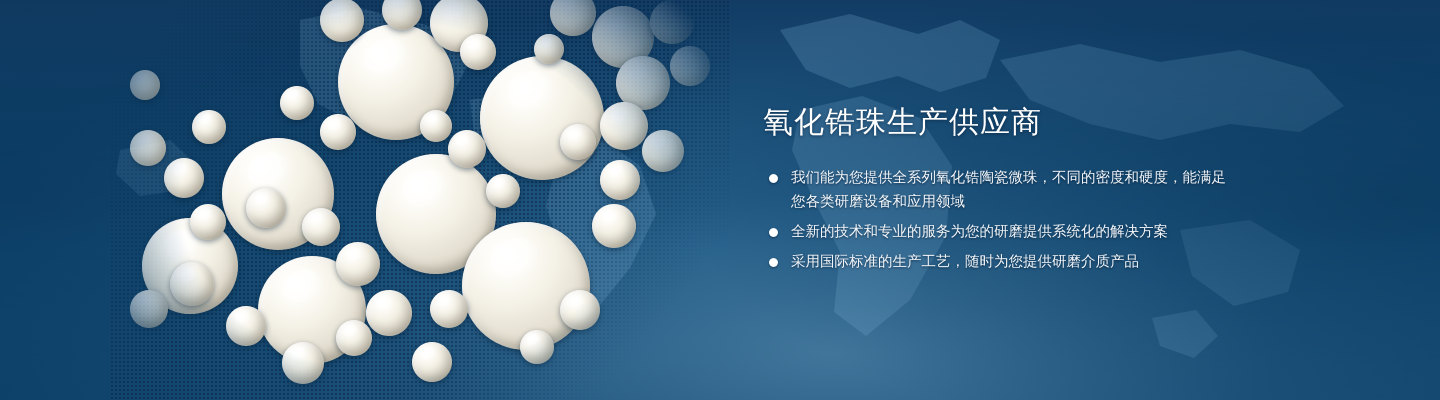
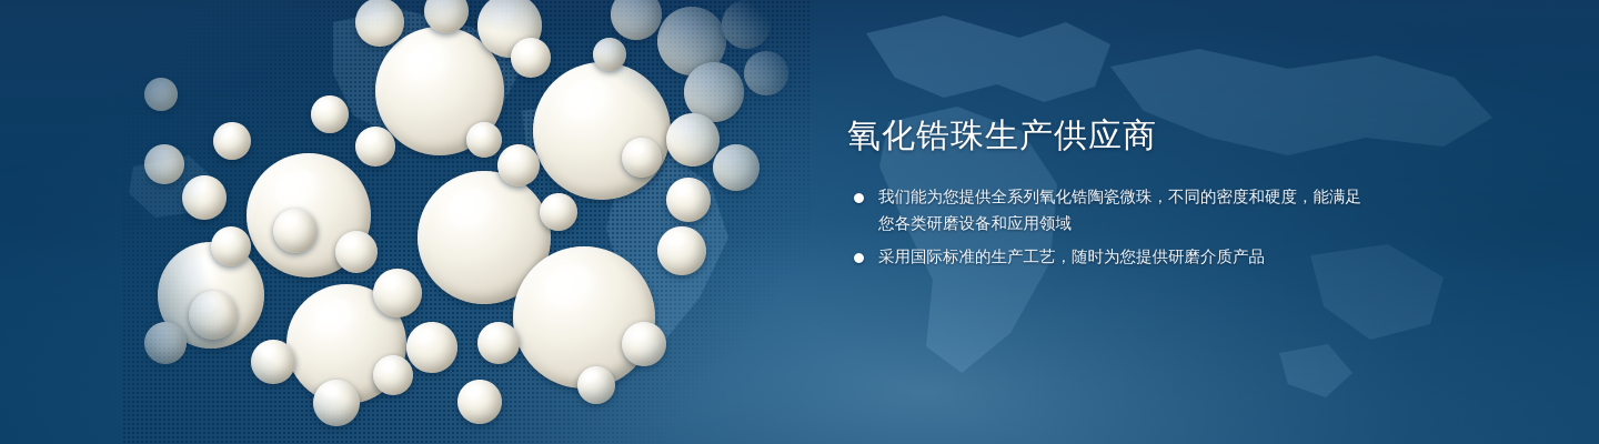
  氧化锆珠生产供应商
  我们能为您提供全系列氧化锆陶瓷微珠，不同的密度和硬度，能满足您各类研磨设备和应用领域
- 全新的技术和专业的服务为您的研磨提供系统化的解决方案
  采用国际标准的生产工艺，随时为您提供研磨介质产品
